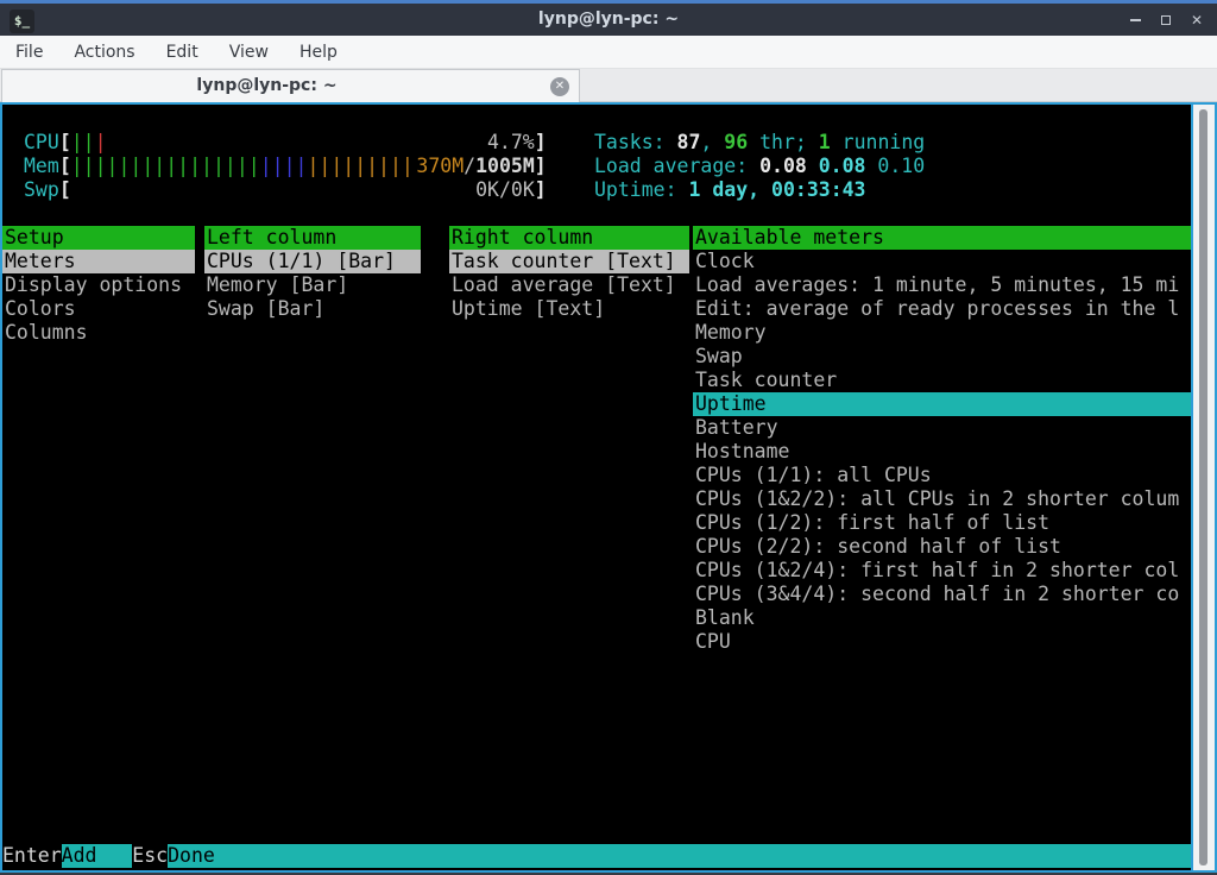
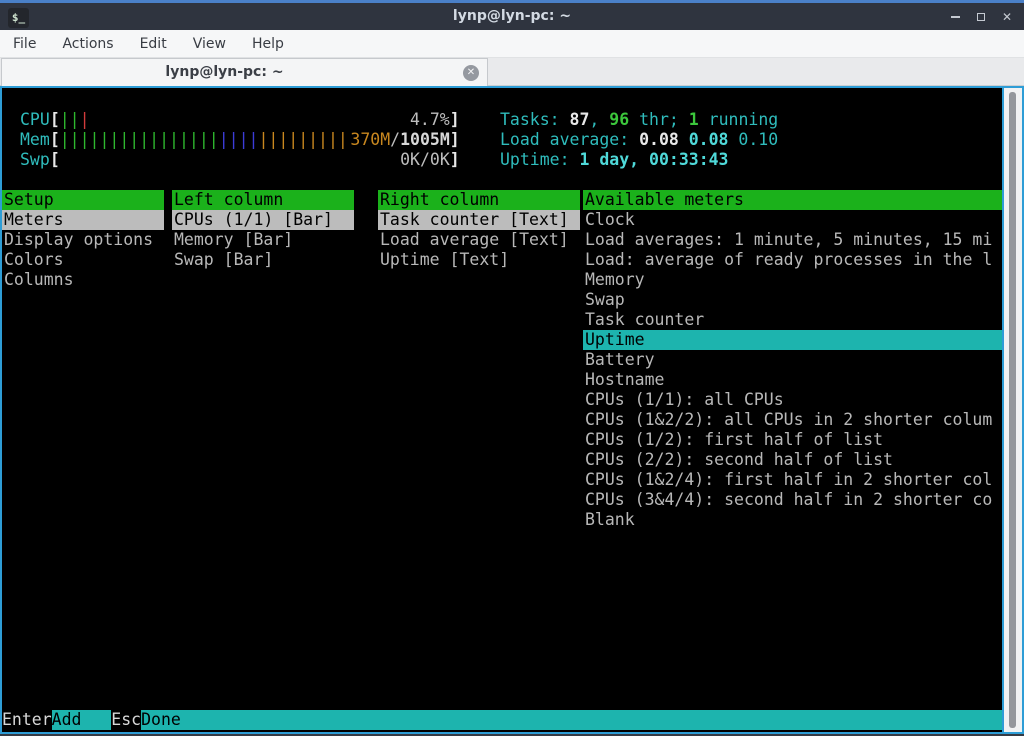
  $_
  lynp@lyn-pc: ~
  ✕
  File
  Actions
  Edit
  View
  Help
  lynp@lyn-pc: ~
  ✕
  CPU[
  |||
  4.7%
  ]
  Mem[
  |||||||||||||||||||||||||||||
  370M/1005M
  ]
  Swp[
  0K/0K
  ]
  Tasks: 87, 96 thr; 1 running
  Load average: 0.08 0.08 0.10
  Uptime: 1 day, 00:33:43
  Setup
  Meters
  Display options
  Colors
  Columns
  Left column
  CPUs (1/1) [Bar]
  Memory [Bar]
  Swap [Bar]
  Right column
  Task counter [Text]
  Load average [Text]
  Uptime [Text]
  Available meters
  Clock
  Load averages: 1 minute, 5 minutes, 15 mi
- Edit: average of ready processes in the l
+ Load: average of ready processes in the l
  Memory
  Swap
  Task counter
  Uptime
  Battery
  Hostname
  CPUs (1/1): all CPUs
  CPUs (1&2/2): all CPUs in 2 shorter colum
  CPUs (1/2): first half of list
  CPUs (2/2): second half of list
  CPUs (1&2/4): first half in 2 shorter col
  CPUs (3&4/4): second half in 2 shorter co
  Blank
- CPU
  Enter
  Add
  Esc
  Done
